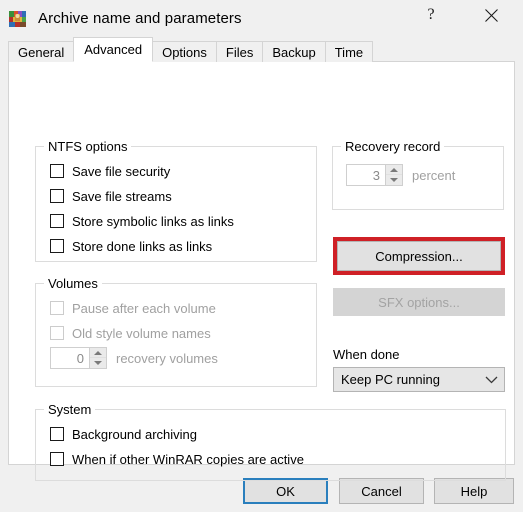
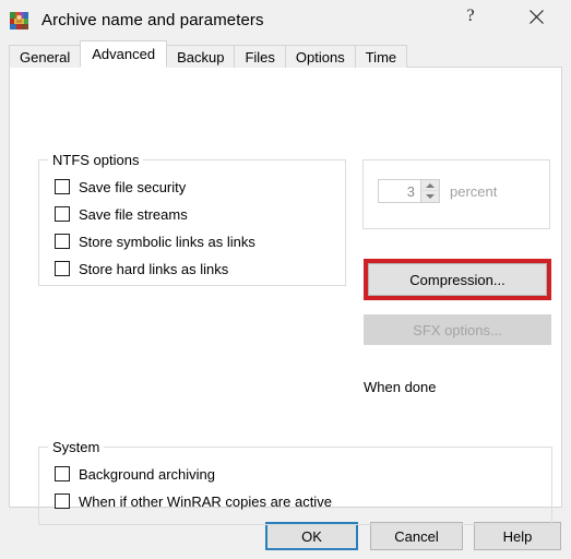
  Archive name and parameters
  ?
  NTFS options
  Save file security
  Save file streams
  Store symbolic links as links
- Store done links as links
+ Store hard links as links
- Volumes
- Pause after each volume
- Old style volume names
- 0
- recovery volumes
  System
  Background archiving
  When if other WinRAR copies are active
- Recovery record
  3
  percent
  Compression...
  SFX options...
  When done
- Keep PC running
  General
  Advanced
- Options
+ Backup
  Files
- Backup
+ Options
  Time
  OK
  Cancel
  Help
